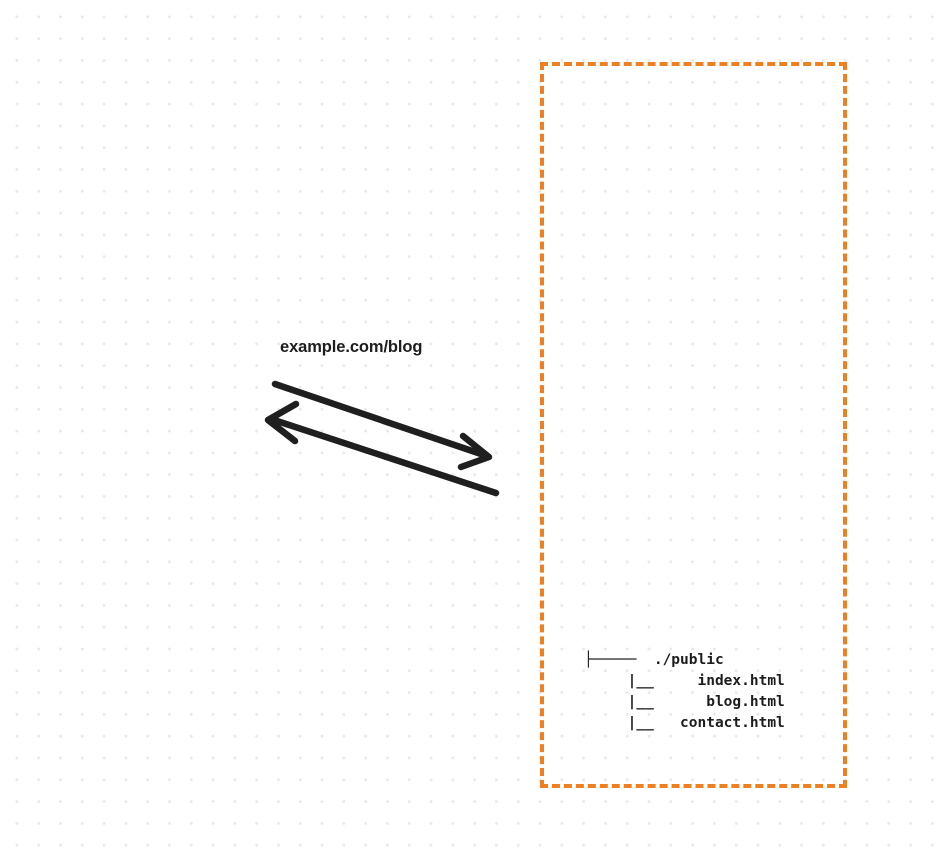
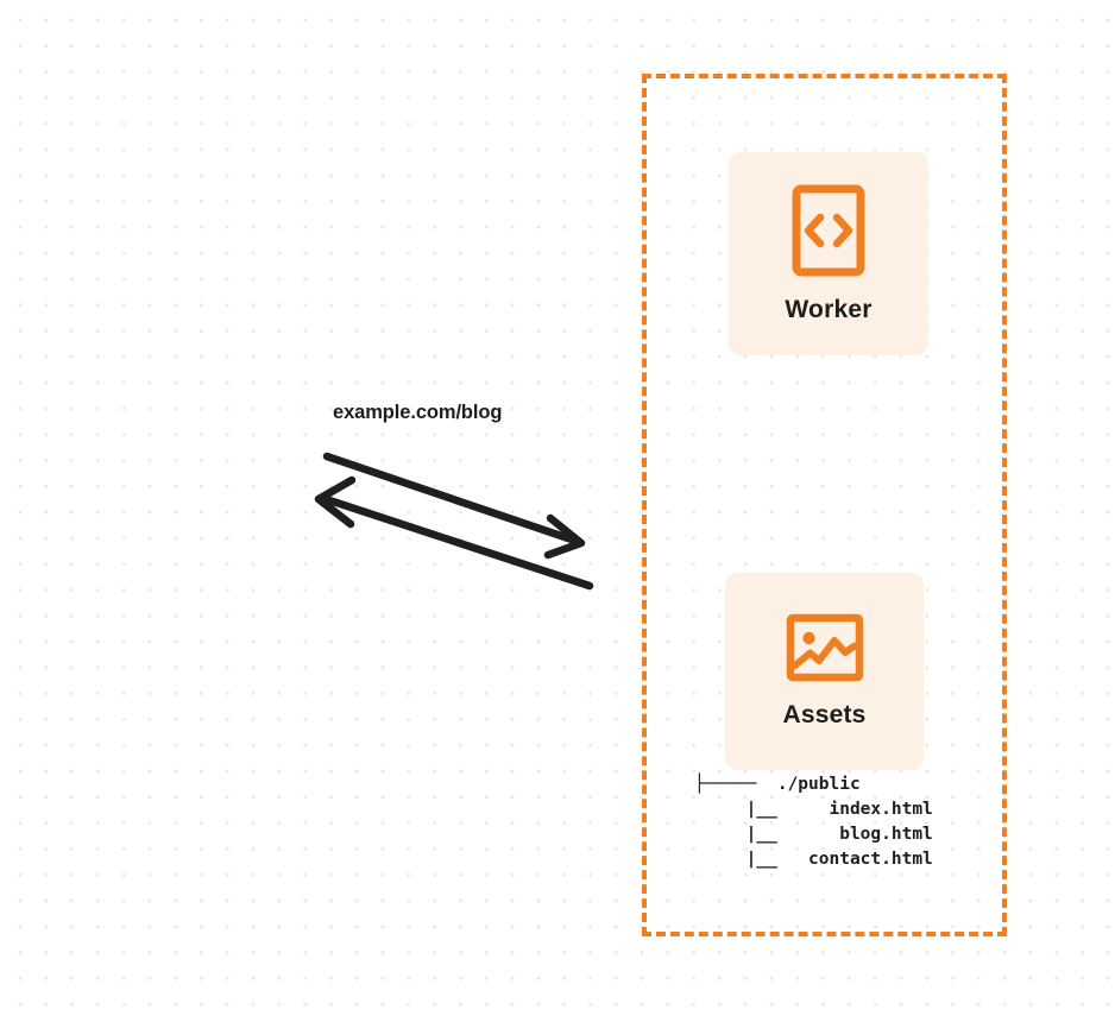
+ Worker
+ Assets
  ├───── ./public |__ index.html |__ blog.html |__ contact.html
  example.com/blog
